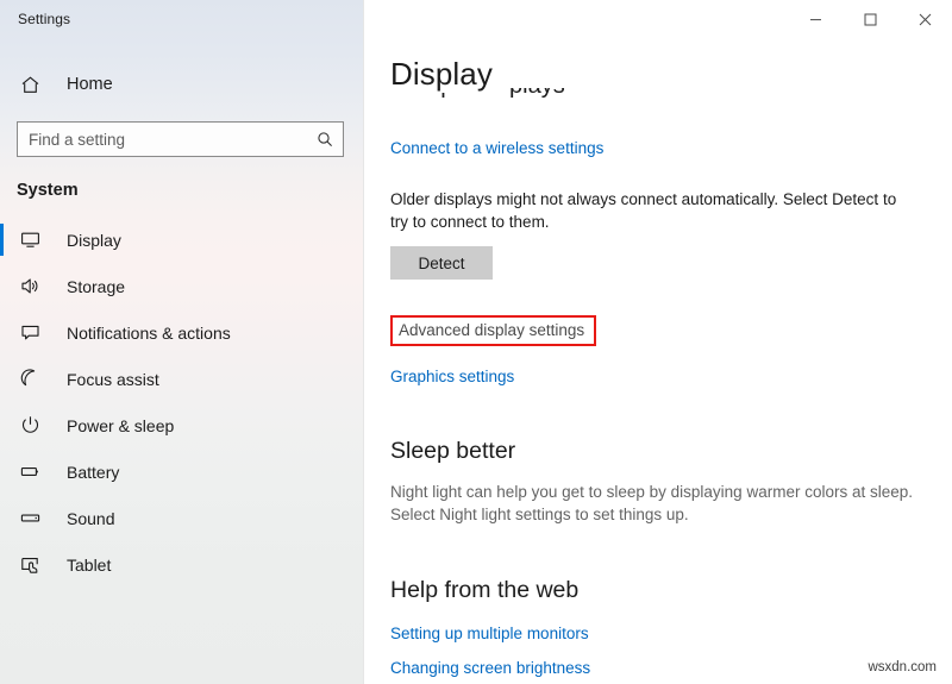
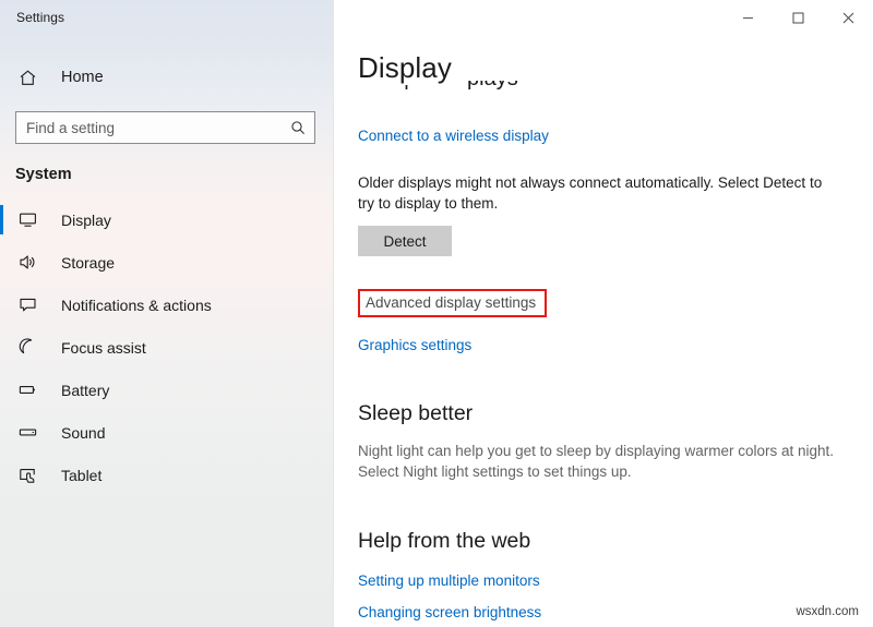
  Settings
  Home
  Find a setting
  System
  Display
  Storage
  Notifications & actions
  Focus assist
- Power & sleep
  Battery
  Sound
  Tablet
  Display
- Connect to a wireless settings
+ Connect to a wireless display
- Older displays might not always connect automatically. Select Detect to try to connect to them.
+ Older displays might not always connect automatically. Select Detect to try to display to them.
  Detect
  Advanced display settings
  Graphics settings
  Sleep better
- Night light can help you get to sleep by displaying warmer colors at sleep. Select Night light settings to set things up.
+ Night light can help you get to sleep by displaying warmer colors at night. Select Night light settings to set things up.
  Help from the web
  Setting up multiple monitors
  Changing screen brightness
  wsxdn.com
